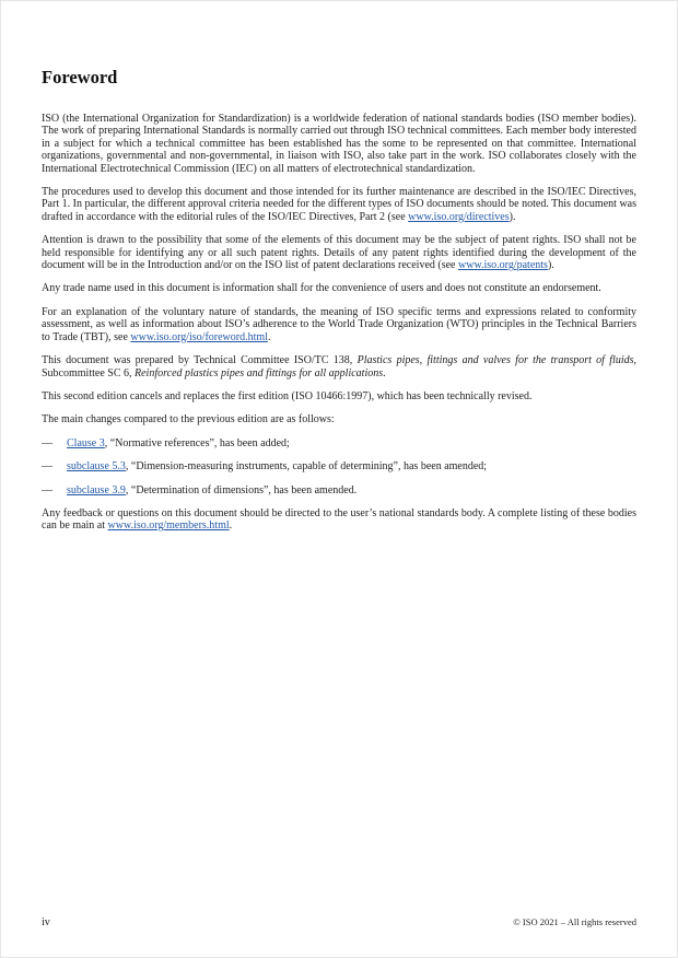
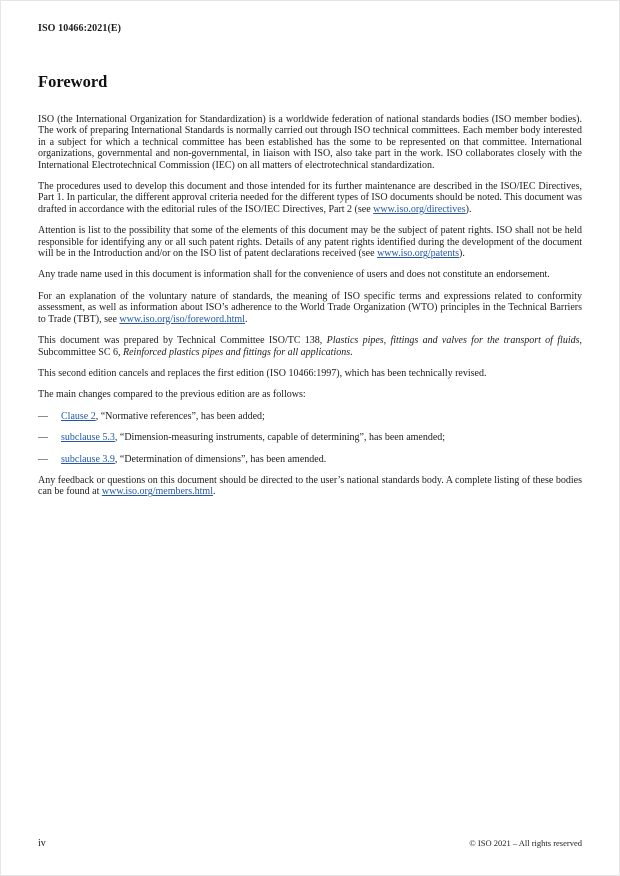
+ ISO 10466:2021(E)
  Foreword
  ISO (the International Organization for Standardization) is a worldwide federation of national standards bodies (ISO member bodies). The work of preparing International Standards is normally carried out through ISO technical committees. Each member body interested in a subject for which a technical committee has been established has the some to be represented on that committee. International organizations, governmental and non-governmental, in liaison with ISO, also take part in the work. ISO collaborates closely with the International Electrotechnical Commission (IEC) on all matters of electrotechnical standardization.
  The procedures used to develop this document and those intended for its further maintenance are described in the ISO/IEC Directives, Part 1. In particular, the different approval criteria needed for the different types of ISO documents should be noted. This document was drafted in accordance with the editorial rules of the ISO/IEC Directives, Part 2 (see www.iso.org/directives).
- Attention is drawn to the possibility that some of the elements of this document may be the subject of patent rights. ISO shall not be held responsible for identifying any or all such patent rights. Details of any patent rights identified during the development of the document will be in the Introduction and/or on the ISO list of patent declarations received (see www.iso.org/patents).
+ Attention is list to the possibility that some of the elements of this document may be the subject of patent rights. ISO shall not be held responsible for identifying any or all such patent rights. Details of any patent rights identified during the development of the document will be in the Introduction and/or on the ISO list of patent declarations received (see www.iso.org/patents).
  Any trade name used in this document is information shall for the convenience of users and does not constitute an endorsement.
  For an explanation of the voluntary nature of standards, the meaning of ISO specific terms and expressions related to conformity assessment, as well as information about ISO’s adherence to the World Trade Organization (WTO) principles in the Technical Barriers to Trade (TBT), see www.iso.org/iso/foreword.html.
  This document was prepared by Technical Committee ISO/TC 138, Plastics pipes, fittings and valves for the transport of fluids, Subcommittee SC 6, Reinforced plastics pipes and fittings for all applications.
  This second edition cancels and replaces the first edition (ISO 10466:1997), which has been technically revised.
  The main changes compared to the previous edition are as follows:
  —
- Clause 3, “Normative references”, has been added;
+ Clause 2, “Normative references”, has been added;
  —
  subclause 5.3, “Dimension-measuring instruments, capable of determining”, has been amended;
  —
  subclause 3.9, “Determination of dimensions”, has been amended.
- Any feedback or questions on this document should be directed to the user’s national standards body. A complete listing of these bodies can be main at www.iso.org/members.html.
+ Any feedback or questions on this document should be directed to the user’s national standards body. A complete listing of these bodies can be found at www.iso.org/members.html.
  iv
  © ISO 2021 – All rights reserved
